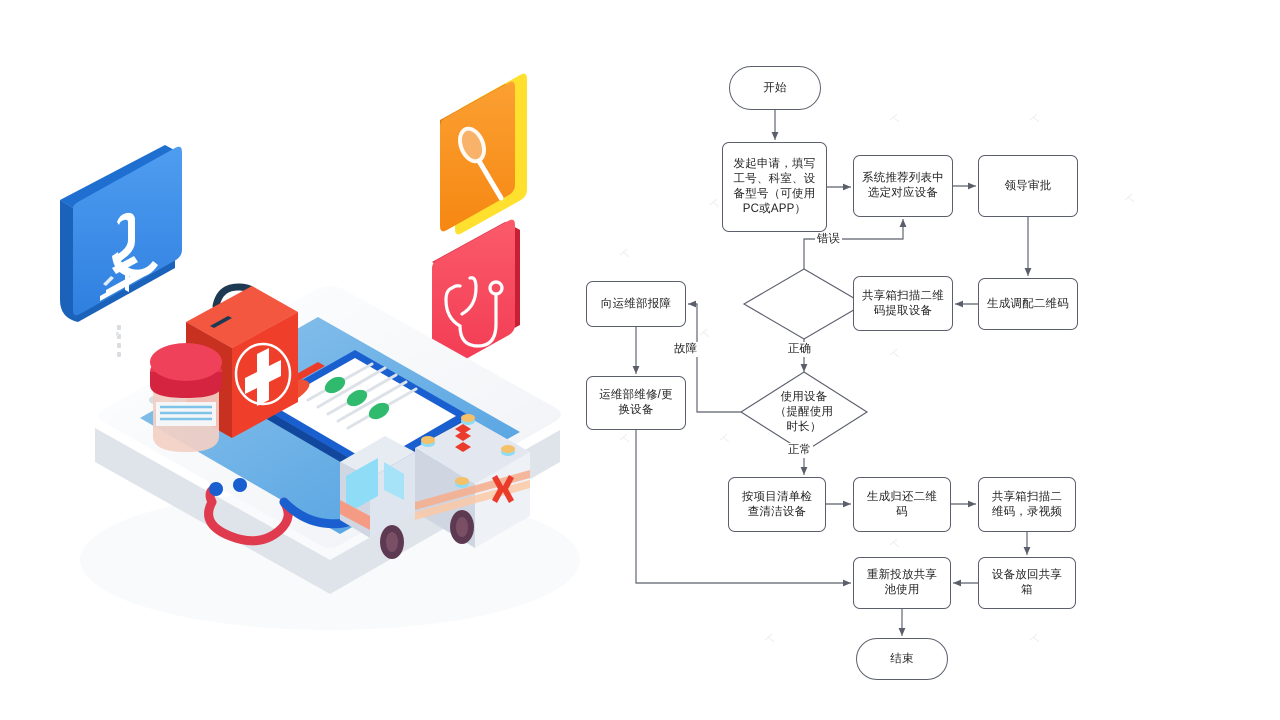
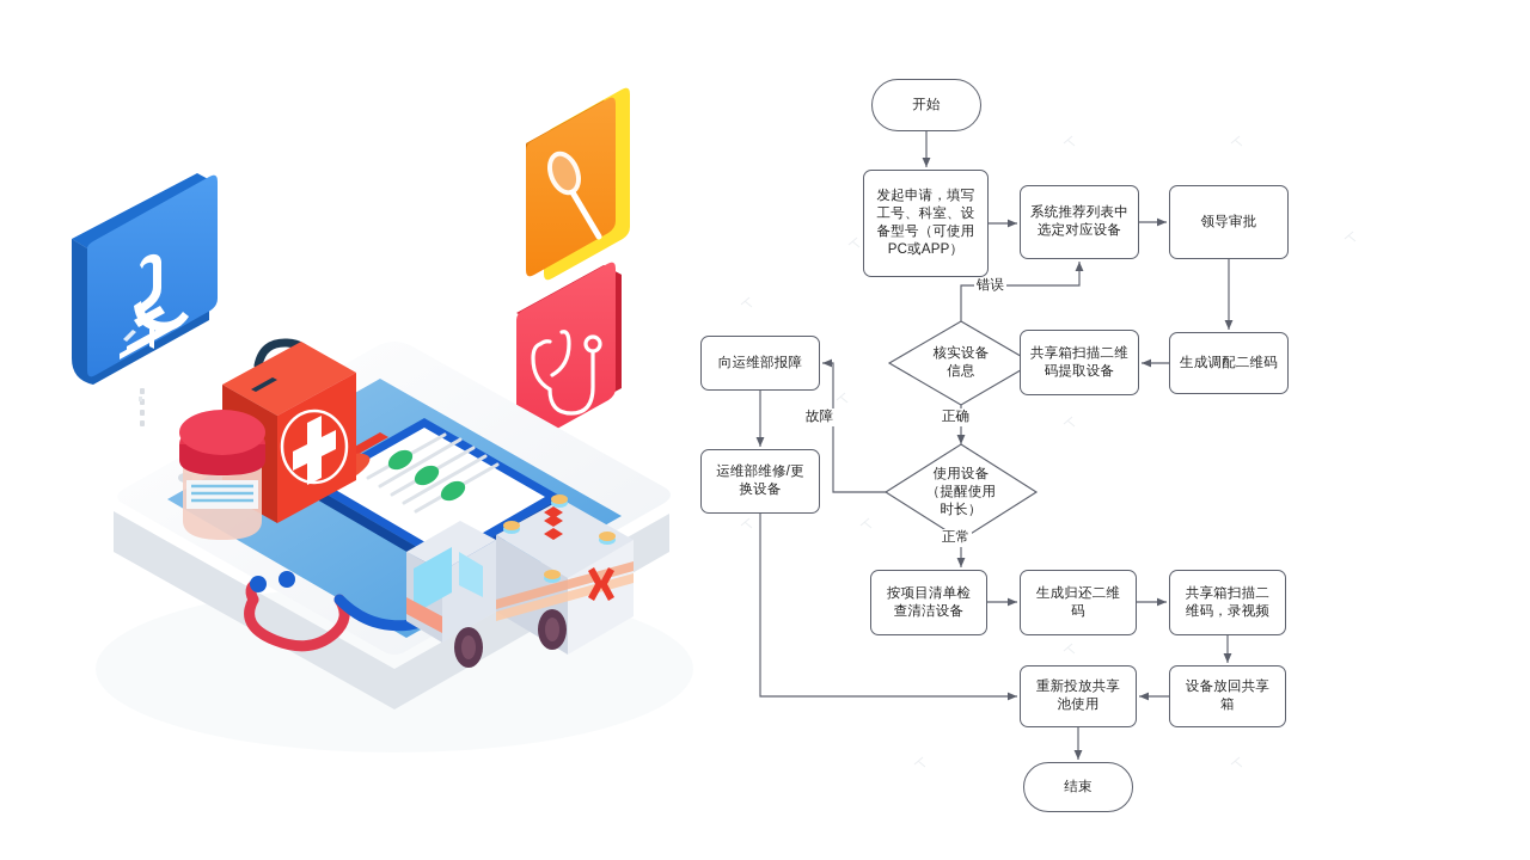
  开始
  发起申请，填写
  工号、科室、设
  备型号（可使用
  PC或APP）
  系统推荐列表中
  选定对应设备
  领导审批
  生成调配二维码
  共享箱扫描二维
  码提取设备
+ 核实设备
+ 信息
  向运维部报障
  运维部维修/更
  换设备
  使用设备
  （提醒使用
  时长）
  按项目清单检
  查清洁设备
  生成归还二维
  码
  共享箱扫描二
  维码，录视频
  设备放回共享
  箱
  重新投放共享
  池使用
  结束
  错误
  正确
  故障
  正常
